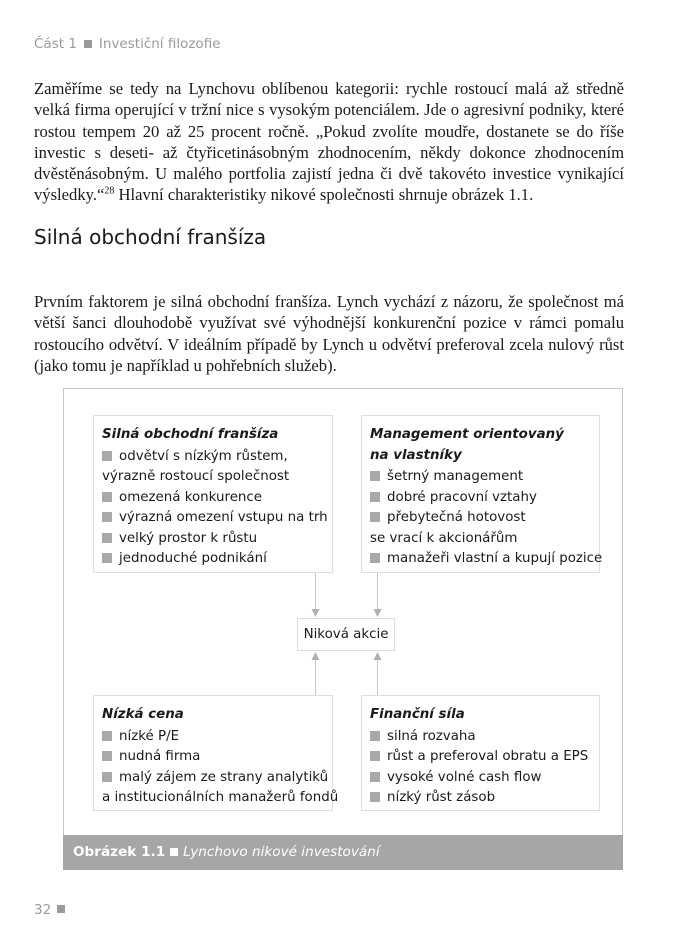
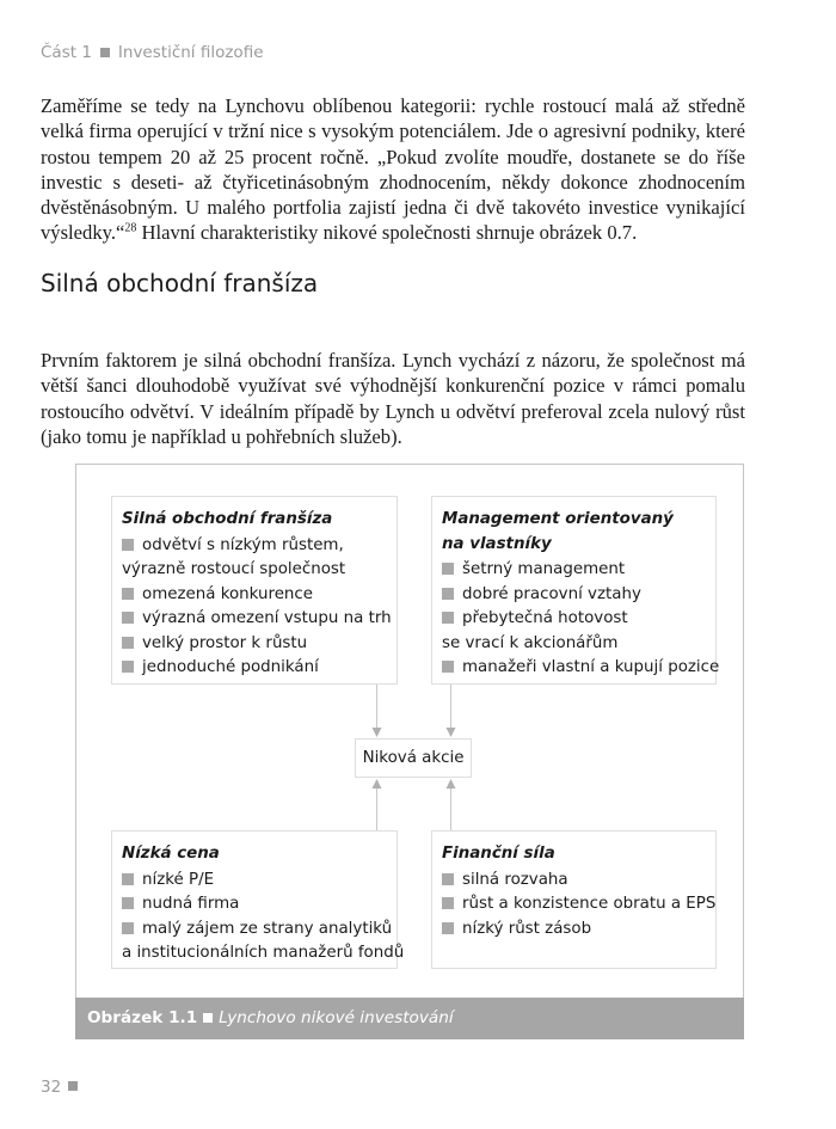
  Část 1 Investiční filozofie
- Zaměříme se tedy na Lynchovu oblíbenou kategorii: rychle rostoucí malá až středně velká firma operující v tržní nice s vysokým potenciálem. Jde o agresivní podniky, které rostou tempem 20 až 25 procent ročně. „Pokud zvolíte moudře, dostanete se do říše investic s deseti- až čtyřicetinásobným zhodnocením, někdy dokonce zhodnocením dvěstěnásobným. U malého portfolia zajistí jedna či dvě takovéto investice vynikající výsledky.“28 Hlavní charakteristiky nikové společnosti shrnuje obrázek 1.1.
+ Zaměříme se tedy na Lynchovu oblíbenou kategorii: rychle rostoucí malá až středně velká firma operující v tržní nice s vysokým potenciálem. Jde o agresivní podniky, které rostou tempem 20 až 25 procent ročně. „Pokud zvolíte moudře, dostanete se do říše investic s deseti- až čtyřicetinásobným zhodnocením, někdy dokonce zhodnocením dvěstěnásobným. U malého portfolia zajistí jedna či dvě takovéto investice vynikající výsledky.“28 Hlavní charakteristiky nikové společnosti shrnuje obrázek 0.7.
  Silná obchodní franšíza
  Prvním faktorem je silná obchodní franšíza. Lynch vychází z názoru, že společnost má větší šanci dlouhodobě využívat své výhodnější konkurenční pozice v rámci pomalu rostoucího odvětví. V ideálním případě by Lynch u odvětví preferoval zcela nulový růst (jako tomu je například u pohřebních služeb).
  Silná obchodní franšíza
  odvětví s nízkým růstem,
  výrazně rostoucí společnost
  omezená konkurence
  výrazná omezení vstupu na trh
  velký prostor k růstu
  jednoduché podnikání
  Management orientovaný
  na vlastníky
  šetrný management
  dobré pracovní vztahy
  přebytečná hotovost
  se vrací k akcionářům
  manažeři vlastní a kupují pozice
  Niková akcie
  Nízká cena
  nízké P/E
  nudná firma
  malý zájem ze strany analytiků
  a institucionálních manažerů fondů
  Finanční síla
  silná rozvaha
- růst a preferoval obratu a EPS
+ růst a konzistence obratu a EPS
- vysoké volné cash flow
  nízký růst zásob
  Obrázek 1.1 Lynchovo nikové investování
  32
